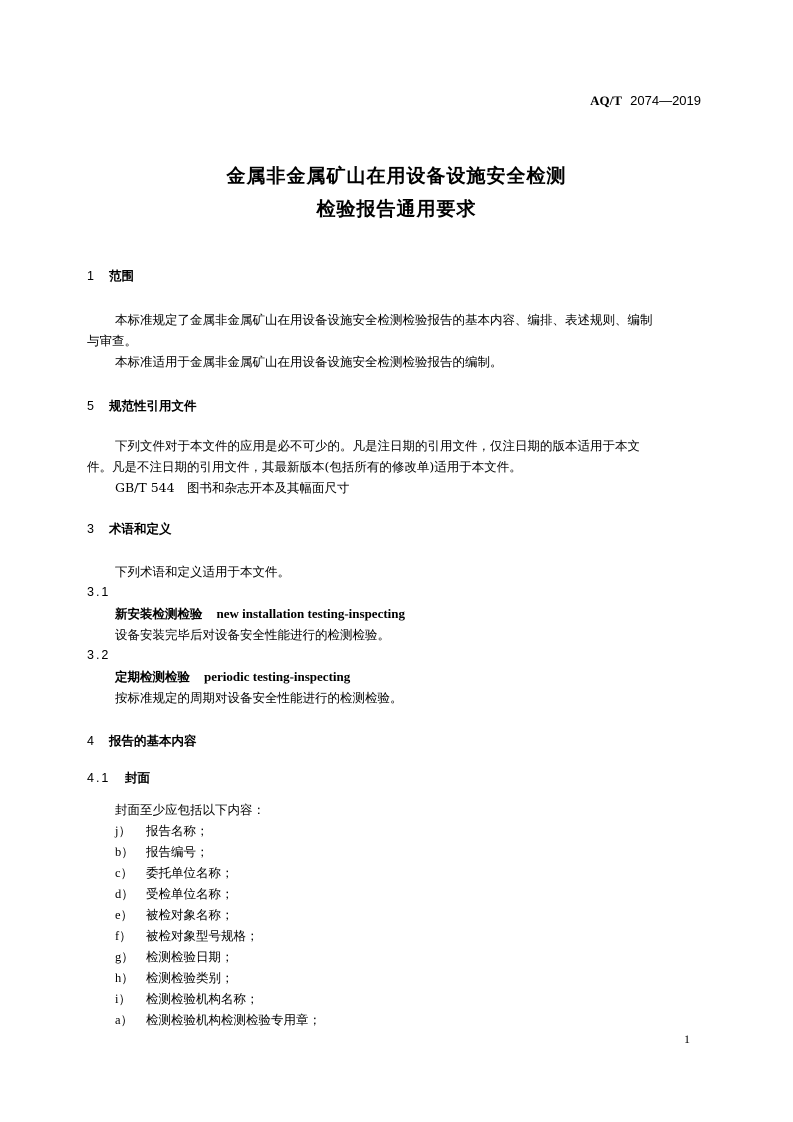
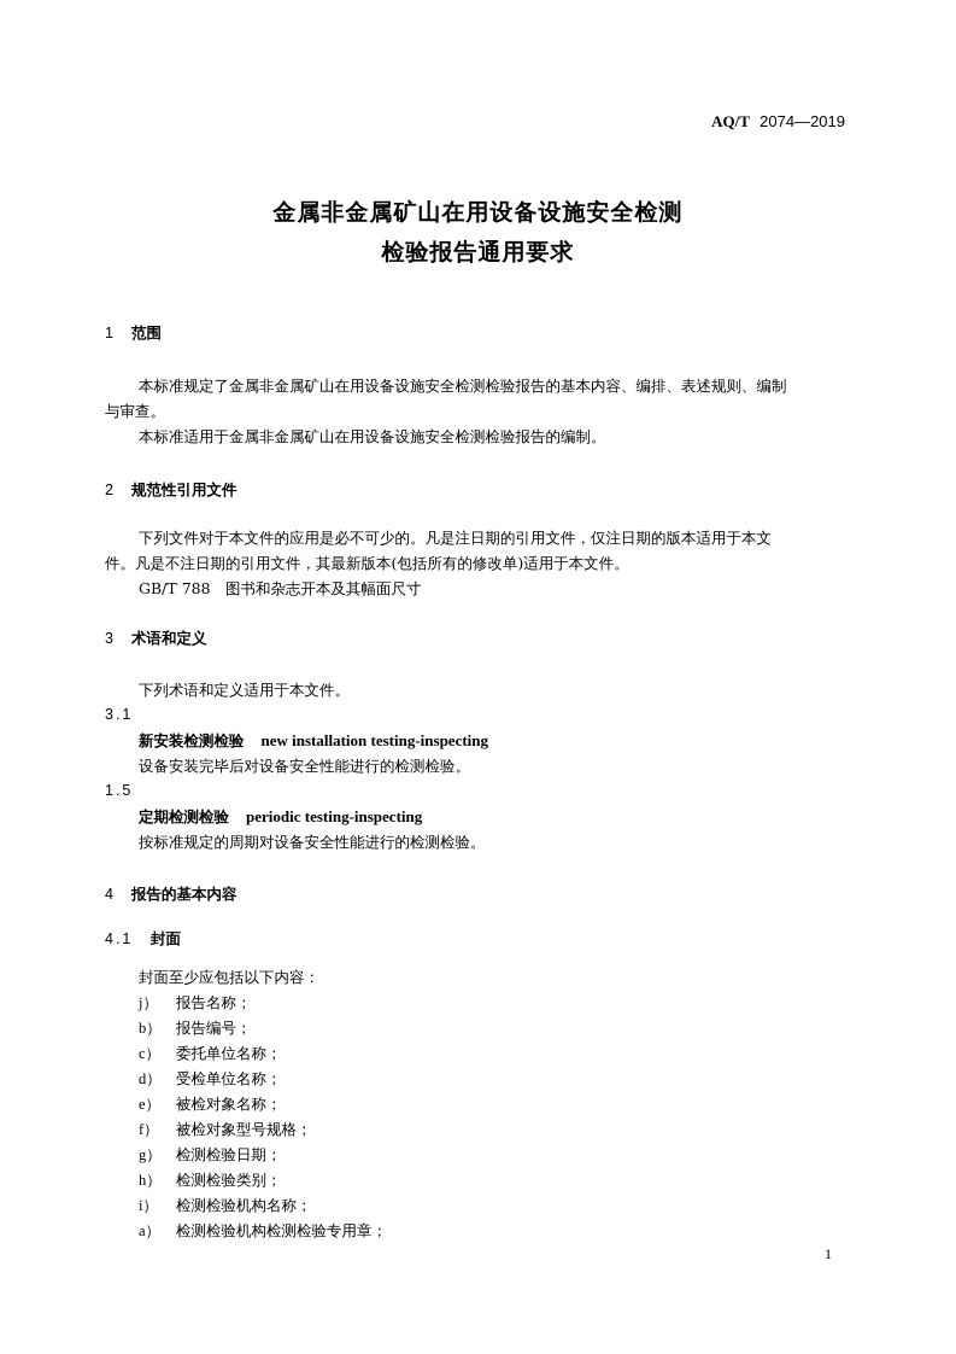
  AQ/T 2074—2019
  金属非金属矿山在用设备设施安全检测
  检验报告通用要求
  1 范围
  本标准规定了金属非金属矿山在用设备设施安全检测检验报告的基本内容、编排、表述规则、编制
  与审查。
  本标准适用于金属非金属矿山在用设备设施安全检测检验报告的编制。
- 5 规范性引用文件
+ 2 规范性引用文件
  下列文件对于本文件的应用是必不可少的。凡是注日期的引用文件，仅注日期的版本适用于本文
  件。凡是不注日期的引用文件，其最新版本(包括所有的修改单)适用于本文件。
- GB/T 544 图书和杂志开本及其幅面尺寸
+ GB/T 788 图书和杂志开本及其幅面尺寸
  3 术语和定义
  下列术语和定义适用于本文件。
  3.1
  新安装检测检验 new installation testing-inspecting
  设备安装完毕后对设备安全性能进行的检测检验。
- 3.2
+ 1.5
  定期检测检验 periodic testing-inspecting
  按标准规定的周期对设备安全性能进行的检测检验。
  4 报告的基本内容
  4.1 封面
  封面至少应包括以下内容：
  j） 报告名称；
  b） 报告编号；
  c） 委托单位名称；
  d） 受检单位名称；
  e） 被检对象名称；
  f） 被检对象型号规格；
  g） 检测检验日期；
  h） 检测检验类别；
  i） 检测检验机构名称；
  a） 检测检验机构检测检验专用章；
  1
